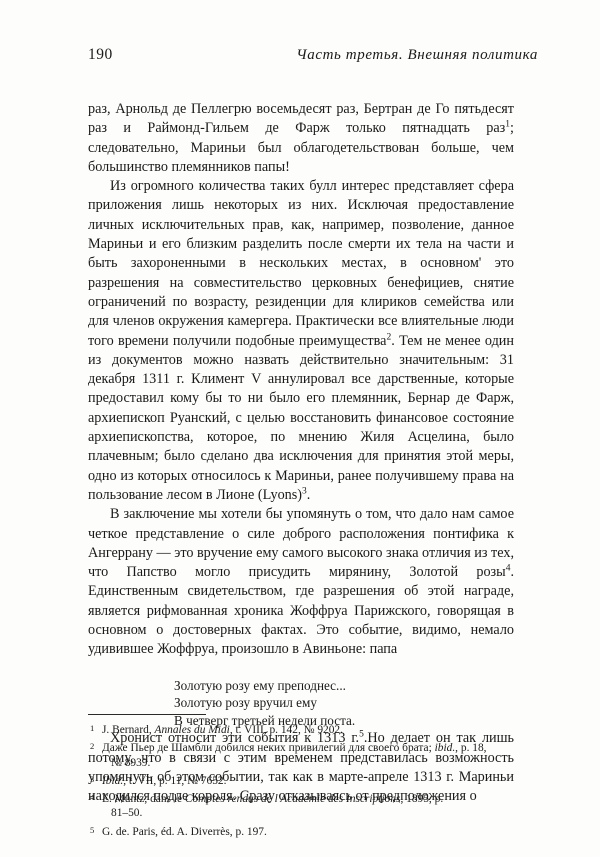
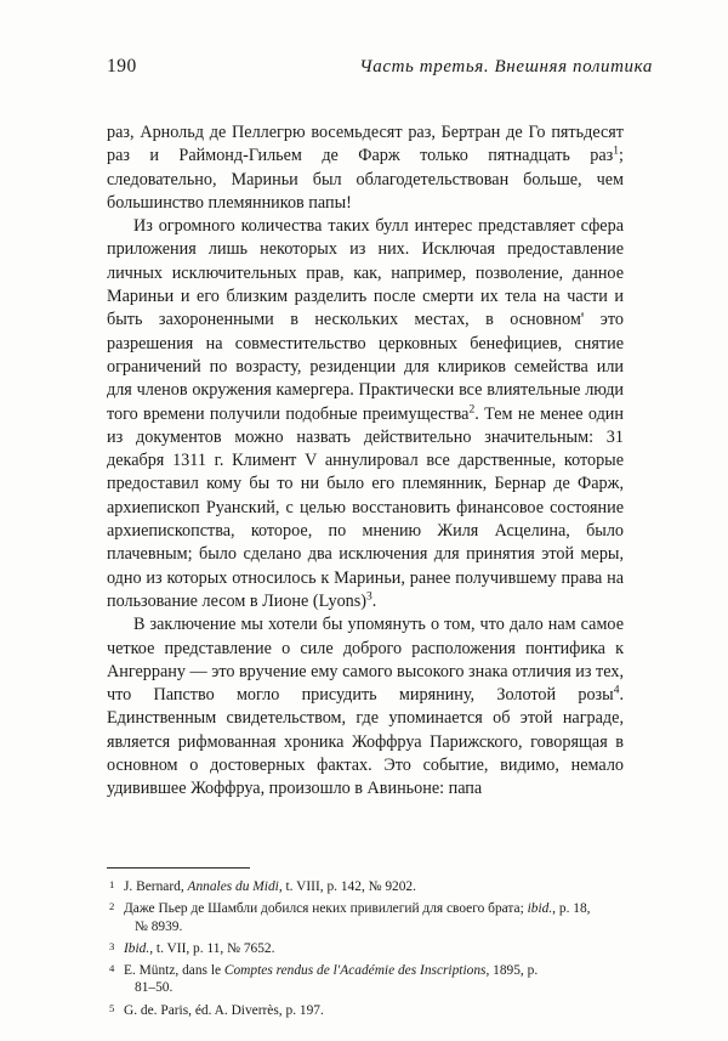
  190
  Часть третья. Внешняя политика
  раз, Арнольд де Пеллегрю восемьдесят раз, Бертран де Го пятьдесят раз и Раймонд-Гильем де Фарж только пятнадцать раз1; следовательно, Мариньи был облагодетельствован больше, чем большинство племянников папы!
  Из огромного количества таких булл интерес представляет сфера приложения лишь некоторых из них. Исключая предоставление личных исключительных прав, как, например, позволение, данное Мариньи и его близким разделить после смерти их тела на части и быть захороненными в нескольких местах, в основном' это разрешения на совместительство церковных бенефициев, снятие ограничений по возрасту, резиденции для клириков семейства или для членов окружения камергера. Практически все влиятельные люди того времени получили подобные преимущества2. Тем не менее один из документов можно назвать действительно значительным: 31 декабря 1311 г. Климент V аннулировал все дарственные, которые предоставил кому бы то ни было его племянник, Бернар де Фарж, архиепископ Руанский, с целью восстановить финансовое состояние архиепископства, которое, по мнению Жиля Асцелина, было плачевным; было сделано два исключения для принятия этой меры, одно из которых относилось к Мариньи, ранее получившему права на пользование лесом в Лионе (Lyons)3.
- В заключение мы хотели бы упомянуть о том, что дало нам самое четкое представление о силе доброго расположения понтифика к Ангеррану — это вручение ему самого высокого знака отличия из тех, что Папство могло присудить мирянину, Золотой розы4. Единственным свидетельством, где разрешения об этой награде, является рифмованная хроника Жоффруа Парижского, говорящая в основном о достоверных фактах. Это событие, видимо, немало удивившее Жоффруа, произошло в Авиньоне: папа
+ В заключение мы хотели бы упомянуть о том, что дало нам самое четкое представление о силе доброго расположения понтифика к Ангеррану — это вручение ему самого высокого знака отличия из тех, что Папство могло присудить мирянину, Золотой розы4. Единственным свидетельством, где упоминается об этой награде, является рифмованная хроника Жоффруа Парижского, говорящая в основном о достоверных фактах. Это событие, видимо, немало удивившее Жоффруа, произошло в Авиньоне: папа
- Золотую розу ему преподнес...
- Золотую розу вручил ему
- В четверг третьей недели поста.
- Хронист относит эти события к 1313 г.5.Но делает он так лишь потому, что в связи с этим временем представилась возможность упомянуть об этом событии, так как в марте-апреле 1313 г. Мариньи находился подле короля. Сразу отказываясь от предположения о
  1
  J. Bernard, Annales du Midi, t. VIII, p. 142, № 9202.
  2
  Даже Пьер де Шамбли добился неких привилегий для своего брата; ibid., p. 18,
  № 8939.
  3
  Ibid., t. VII, p. 11, № 7652.
  4
  E. Müntz, dans le Comptes rendus de l'Académie des Inscriptions, 1895, p.
  81–50.
  5
  G. de. Paris, éd. A. Diverrès, p. 197.
